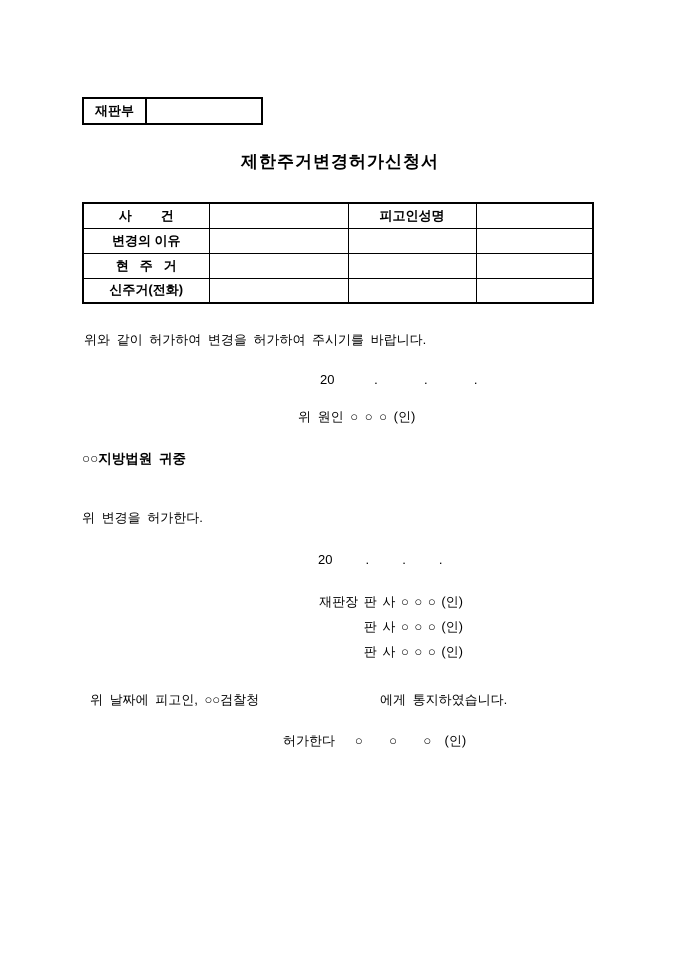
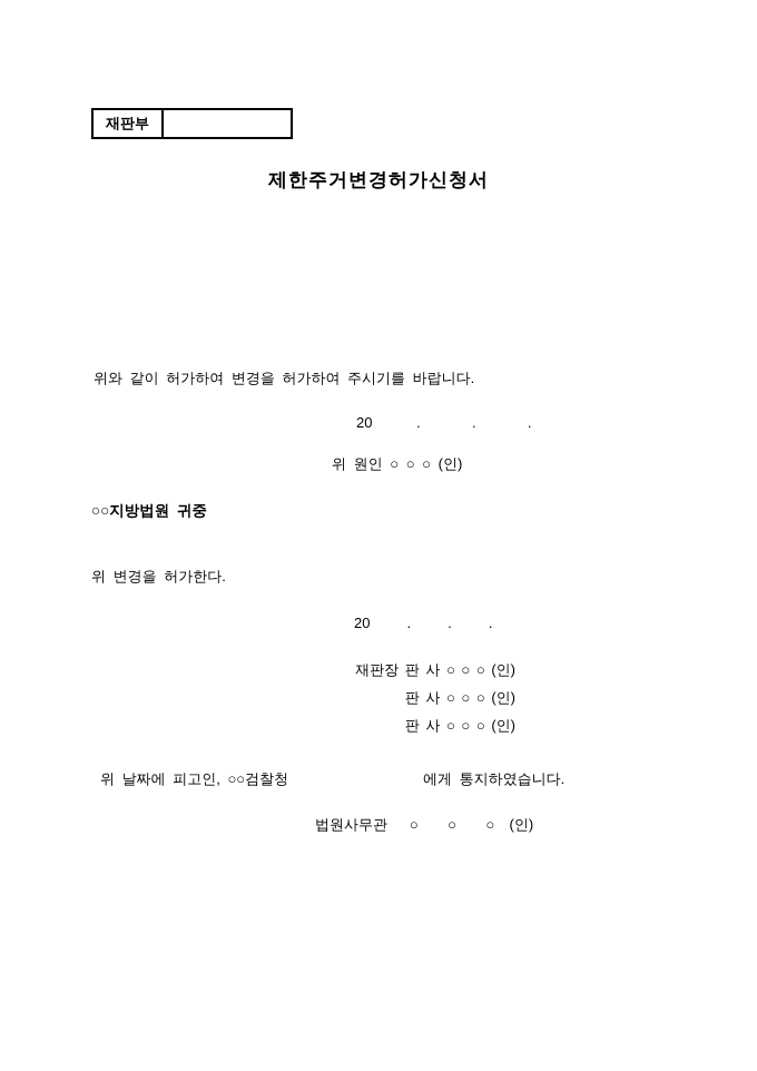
  재판부
  제한주거변경허가신청서
- 사 건		피고인성명
- 변경의 이유
- 현 주 거
- 신주거(전화)
  위와 같이 허가하여 변경을 허가하여 주시기를 바랍니다.
  20 . . .
  위 원인 ○ ○ ○ (인)
  ○○지방법원 귀중
  위 변경을 허가한다.
  20 . . .
  재판장 판 사 ○ ○ ○ (인)
  판 사 ○ ○ ○ (인)
  판 사 ○ ○ ○ (인)
  위 날짜에 피고인, ○○검찰청
  에게 통지하였습니다.
- 허가한다 ○ ○ ○ (인)
+ 법원사무관 ○ ○ ○ (인)
